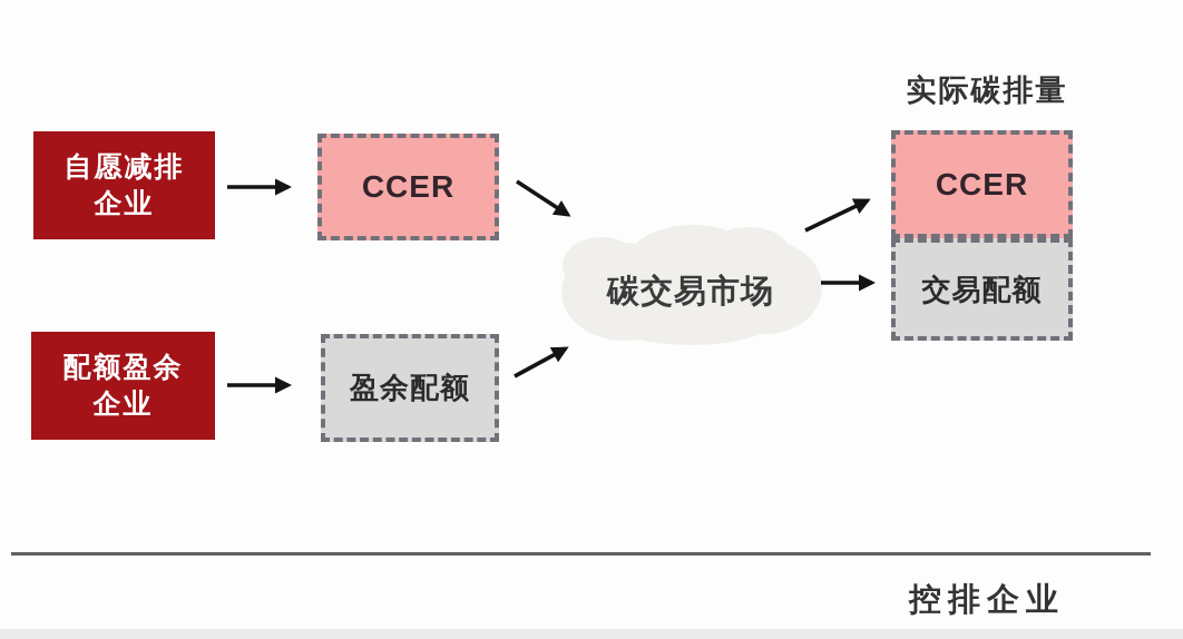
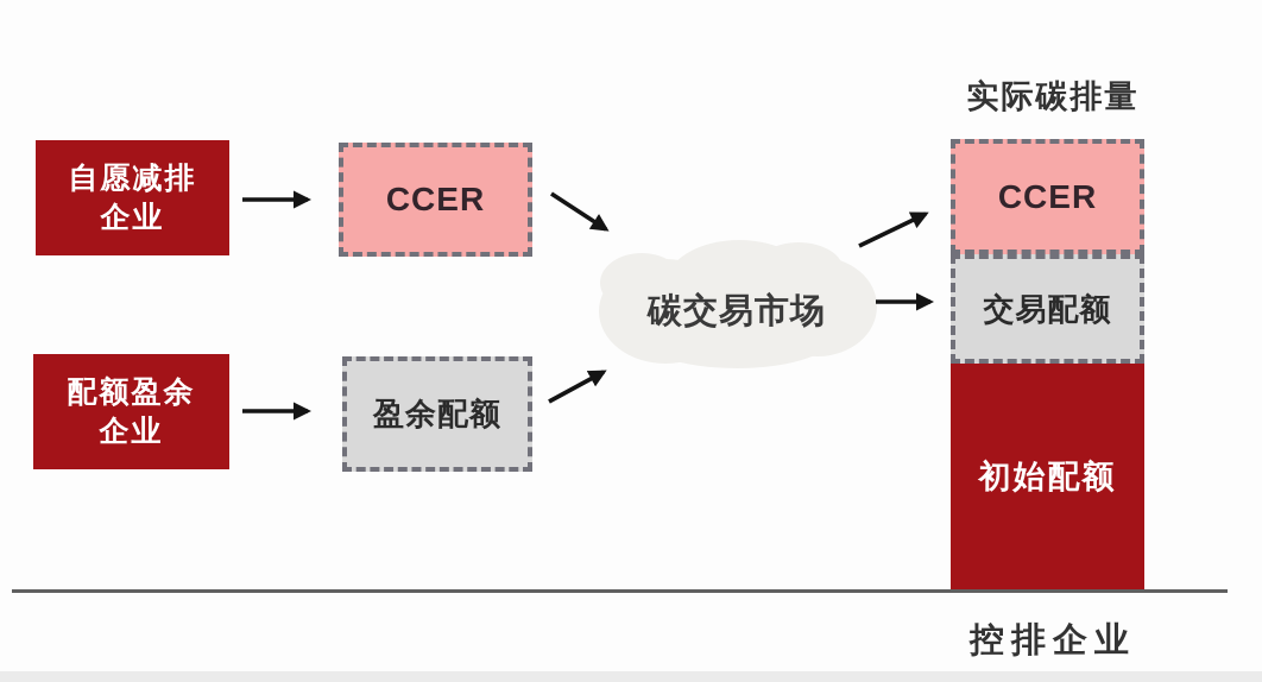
  自愿减排
  企业
  配额盈余
  企业
  CCER
  盈余配额
  碳交易市场
  实际碳排量
  CCER
  交易配额
+ 初始配额
  控排企业
